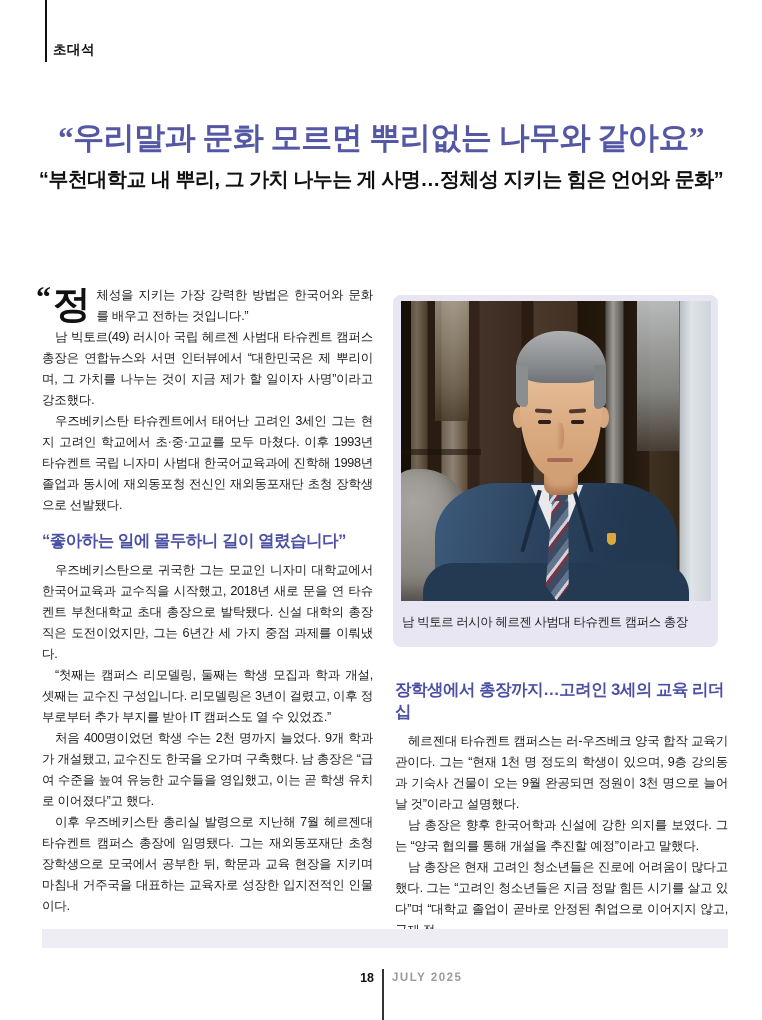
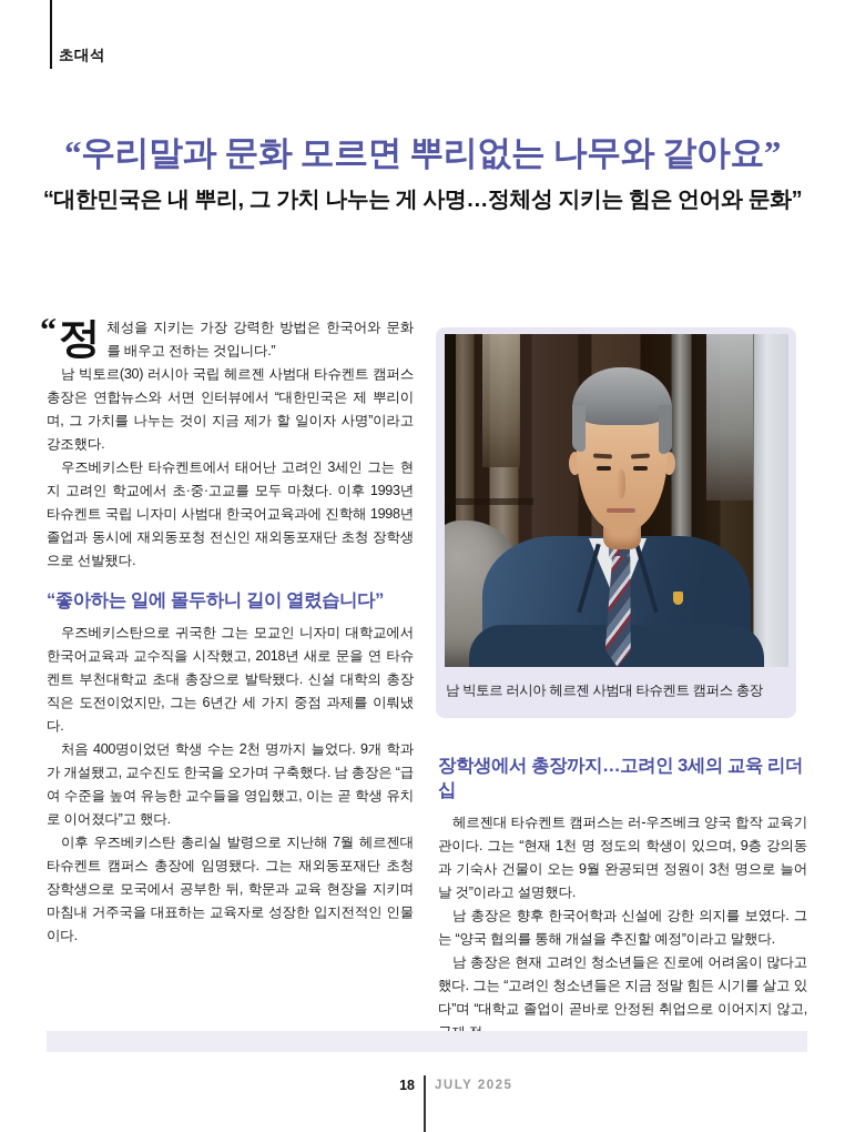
  초대석
  “우리말과 문화 모르면 뿌리없는 나무와 같아요”
- “부천대학교 내 뿌리, 그 가치 나누는 게 사명…정체성 지키는 힘은 언어와 문화”
+ “대한민국은 내 뿌리, 그 가치 나누는 게 사명…정체성 지키는 힘은 언어와 문화”
  “
  정
  체성을 지키는 가장 강력한 방법은 한국어와 문화를 배우고 전하는 것입니다.”
- 남 빅토르(49) 러시아 국립 헤르젠 사범대 타슈켄트 캠퍼스 총장은 연합뉴스와 서면 인터뷰에서 “대한민국은 제 뿌리이며, 그 가치를 나누는 것이 지금 제가 할 일이자 사명”이라고 강조했다.
+ 남 빅토르(30) 러시아 국립 헤르젠 사범대 타슈켄트 캠퍼스 총장은 연합뉴스와 서면 인터뷰에서 “대한민국은 제 뿌리이며, 그 가치를 나누는 것이 지금 제가 할 일이자 사명”이라고 강조했다.
  우즈베키스탄 타슈켄트에서 태어난 고려인 3세인 그는 현지 고려인 학교에서 초·중·고교를 모두 마쳤다. 이후 1993년 타슈켄트 국립 니자미 사범대 한국어교육과에 진학해 1998년 졸업과 동시에 재외동포청 전신인 재외동포재단 초청 장학생으로 선발됐다.
  “좋아하는 일에 몰두하니 길이 열렸습니다”
  우즈베키스탄으로 귀국한 그는 모교인 니자미 대학교에서 한국어교육과 교수직을 시작했고, 2018년 새로 문을 연 타슈켄트 부천대학교 초대 총장으로 발탁됐다. 신설 대학의 총장직은 도전이었지만, 그는 6년간 세 가지 중점 과제를 이뤄냈다.
- “첫째는 캠퍼스 리모델링, 둘째는 학생 모집과 학과 개설, 셋째는 교수진 구성입니다. 리모델링은 3년이 걸렸고, 이후 정부로부터 추가 부지를 받아 IT 캠퍼스도 열 수 있었죠.”
  처음 400명이었던 학생 수는 2천 명까지 늘었다. 9개 학과가 개설됐고, 교수진도 한국을 오가며 구축했다. 남 총장은 “급여 수준을 높여 유능한 교수들을 영입했고, 이는 곧 학생 유치로 이어졌다”고 했다.
  이후 우즈베키스탄 총리실 발령으로 지난해 7월 헤르젠대 타슈켄트 캠퍼스 총장에 임명됐다. 그는 재외동포재단 초청 장학생으로 모국에서 공부한 뒤, 학문과 교육 현장을 지키며 마침내 거주국을 대표하는 교육자로 성장한 입지전적인 인물이다.
  남 빅토르 러시아 헤르젠 사범대 타슈켄트 캠퍼스 총장
  장학생에서 총장까지…고려인 3세의 교육 리더십
  헤르젠대 타슈켄트 캠퍼스는 러-우즈베크 양국 합작 교육기관이다. 그는 “현재 1천 명 정도의 학생이 있으며, 9층 강의동과 기숙사 건물이 오는 9월 완공되면 정원이 3천 명으로 늘어날 것”이라고 설명했다.
  남 총장은 향후 한국어학과 신설에 강한 의지를 보였다. 그는 “양국 협의를 통해 개설을 추진할 예정”이라고 말했다.
  남 총장은 현재 고려인 청소년들은 진로에 어려움이 많다고 했다. 그는 “고려인 청소년들은 지금 정말 힘든 시기를 살고 있다”며 “대학교 졸업이 곧바로 안정된 취업으로 이어지지 않고,
  18
  JULY 2025
